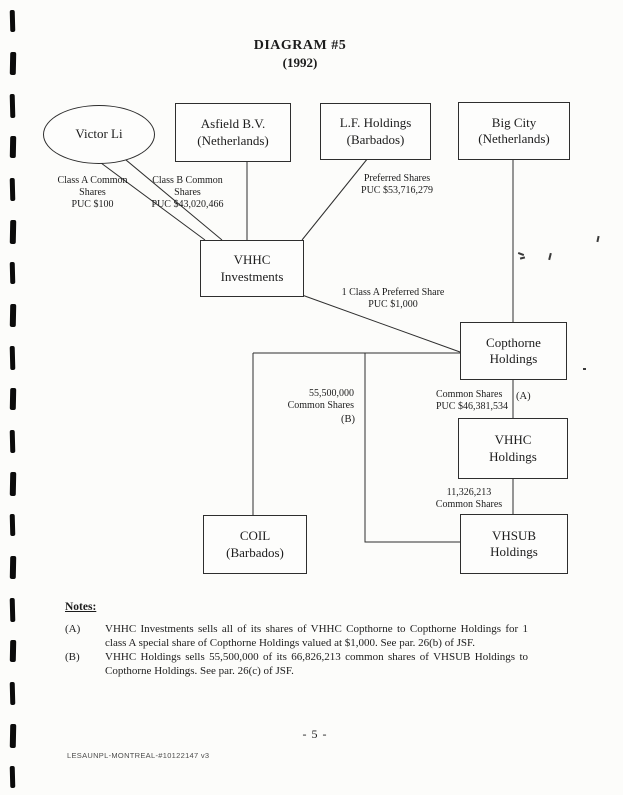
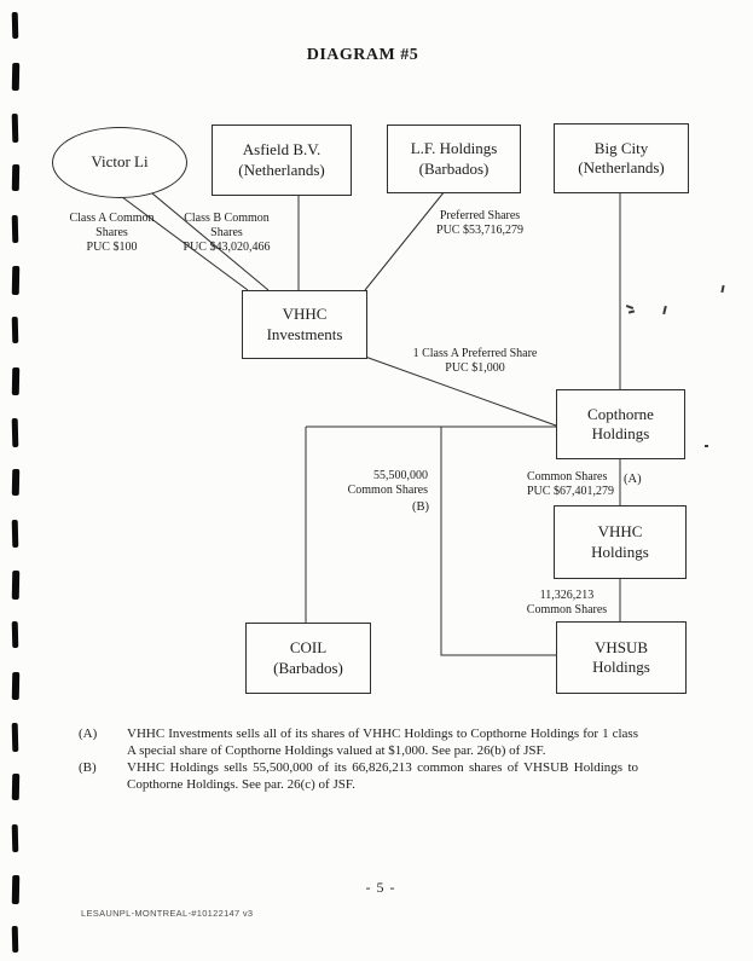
  DIAGRAM #5
- (1992)
  Victor Li
  Asfield B.V.
  (Netherlands)
  L.F. Holdings
  (Barbados)
  Big City
  (Netherlands)
  VHHC
  Investments
  Copthorne
  Holdings
  VHHC
  Holdings
  VHSUB
  Holdings
  COIL
  (Barbados)
  Class A Common
  Shares
  PUC $100
  Class B Common
  Shares
  PUC $43,020,466
  Preferred Shares
  PUC $53,716,279
  1 Class A Preferred Share
  PUC $1,000
  Common Shares
- PUC $46,381,534
+ PUC $67,401,279
  (A)
  55,500,000
  Common Shares
  (B)
  11,326,213
  Common Shares
- Notes:
  (A)
- VHHC Investments sells all of its shares of VHHC Copthorne to Copthorne Holdings for 1 class A special share of Copthorne Holdings valued at $1,000. See par. 26(b) of JSF.
+ VHHC Investments sells all of its shares of VHHC Holdings to Copthorne Holdings for 1 class A special share of Copthorne Holdings valued at $1,000. See par. 26(b) of JSF.
  (B)
  VHHC Holdings sells 55,500,000 of its 66,826,213 common shares of VHSUB Holdings to Copthorne Holdings. See par. 26(c) of JSF.
  - 5 -
  LESAUNPL-MONTREAL-#10122147 v3
